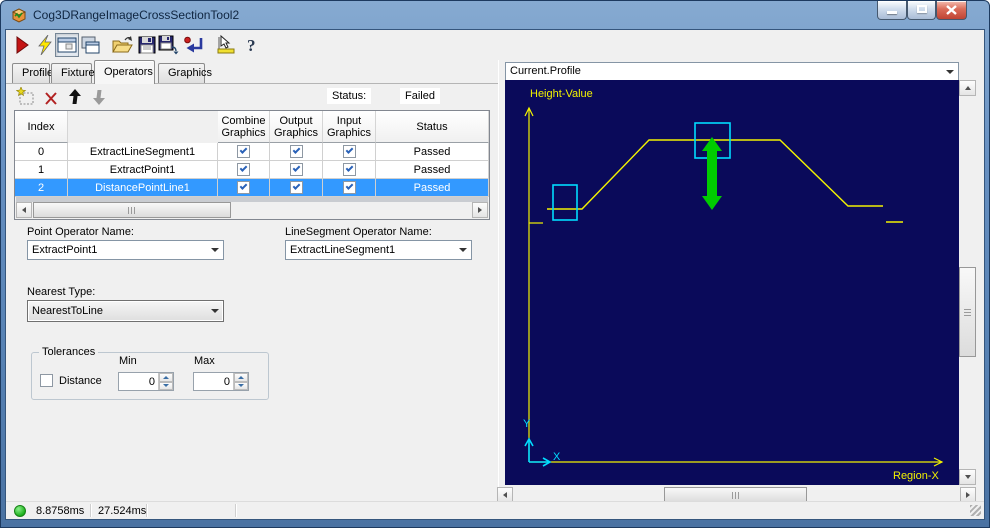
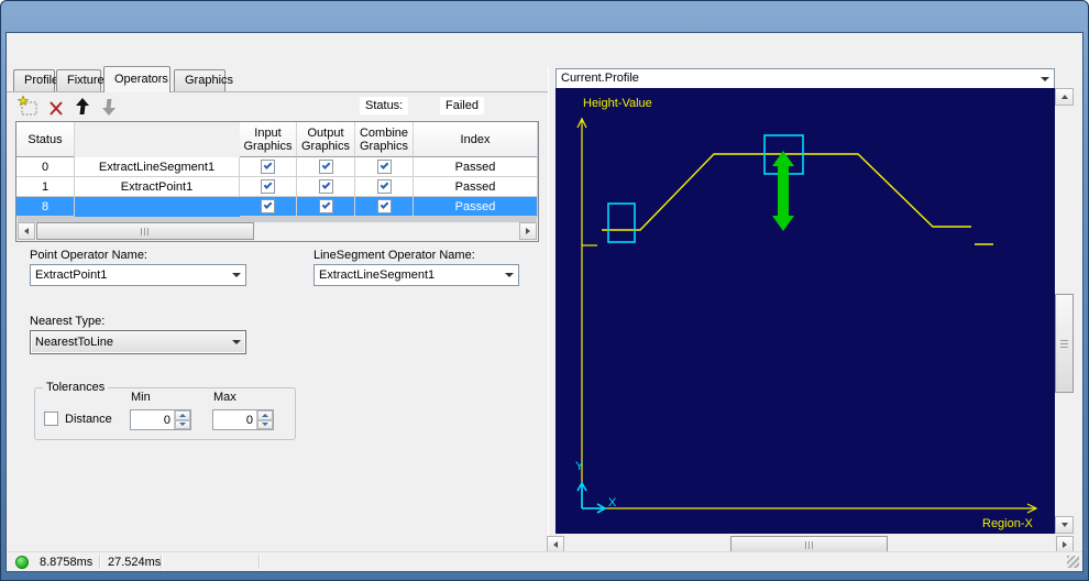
- Cog3DRangeImageCrossSectionTool2
- ?
  Profil
  Fixture
  Operators
  Graphics
  Status:
  Failed
- Index
+ Status
- Combine Graphics
+ Input Graphics
  Output Graphics
- Input Graphics
+ Combine Graphics
- Status
+ Index
  0
  ExtractLineSegment1
  Passed
  1
  ExtractPoint1
  Passed
- 2
+ 8
- DistancePointLine1
  Passed
  Point Operator Name:
  ExtractPoint1
  LineSegment Operator Name:
  ExtractLineSegment1
  Nearest Type:
  NearestToLine
  Tolerances
  Min
  Max
  Distance
  0
  0
  Current.Profile
  Height-Value
  Region-X
  Y
  X
  8.8758ms
  27.524ms
